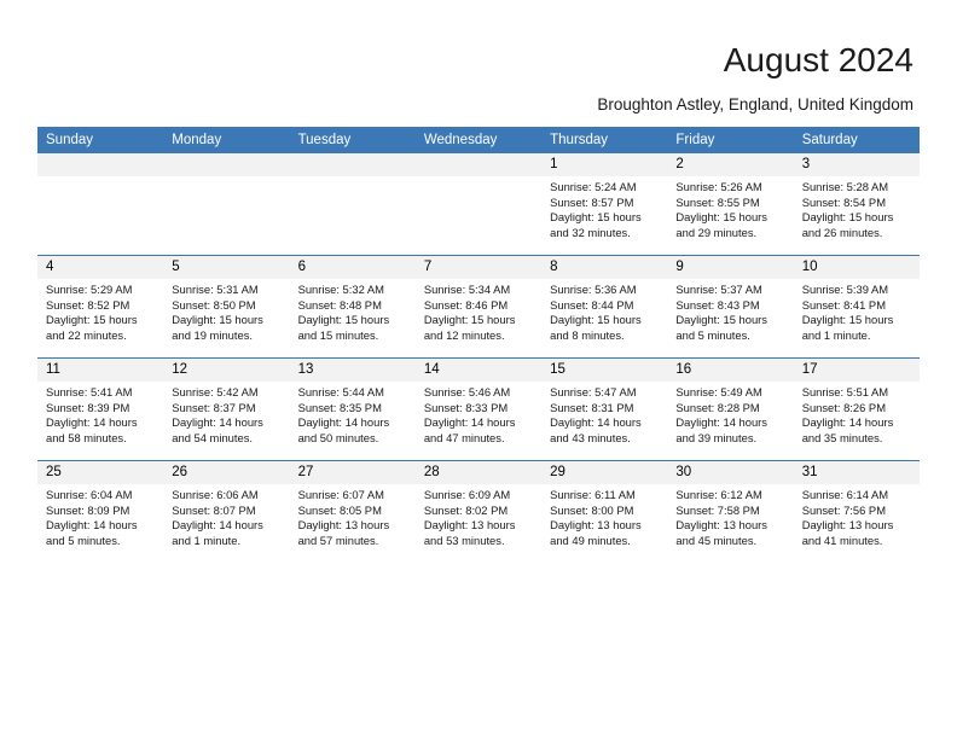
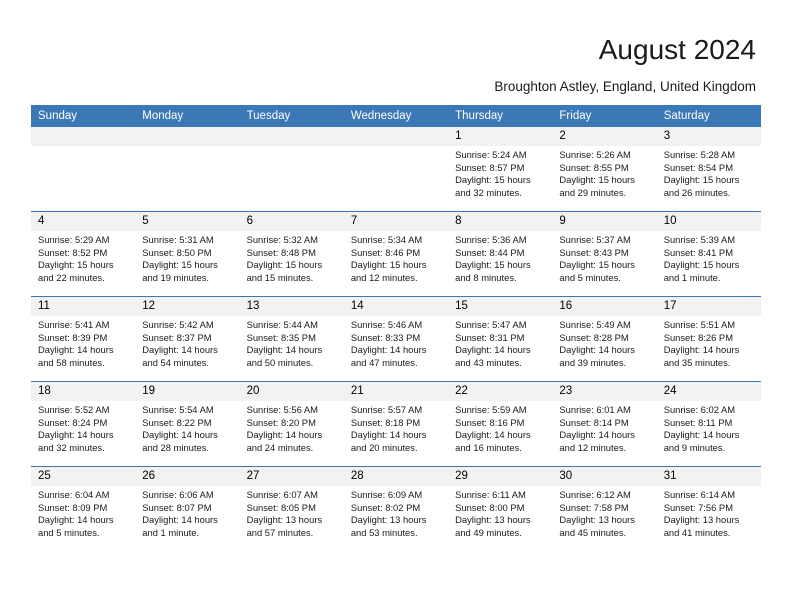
  August 2024
  Broughton Astley, England, United Kingdom
  Sunday	Monday	Tuesday	Wednesday	Thursday	Friday	Saturday
  				1Sunrise: 5:24 AMSunset: 8:57 PMDaylight: 15 hoursand 32 minutes.	2Sunrise: 5:26 AMSunset: 8:55 PMDaylight: 15 hoursand 29 minutes.	3Sunrise: 5:28 AMSunset: 8:54 PMDaylight: 15 hoursand 26 minutes.
  4Sunrise: 5:29 AMSunset: 8:52 PMDaylight: 15 hoursand 22 minutes.	5Sunrise: 5:31 AMSunset: 8:50 PMDaylight: 15 hoursand 19 minutes.	6Sunrise: 5:32 AMSunset: 8:48 PMDaylight: 15 hoursand 15 minutes.	7Sunrise: 5:34 AMSunset: 8:46 PMDaylight: 15 hoursand 12 minutes.	8Sunrise: 5:36 AMSunset: 8:44 PMDaylight: 15 hoursand 8 minutes.	9Sunrise: 5:37 AMSunset: 8:43 PMDaylight: 15 hoursand 5 minutes.	10Sunrise: 5:39 AMSunset: 8:41 PMDaylight: 15 hoursand 1 minute.
  11Sunrise: 5:41 AMSunset: 8:39 PMDaylight: 14 hoursand 58 minutes.	12Sunrise: 5:42 AMSunset: 8:37 PMDaylight: 14 hoursand 54 minutes.	13Sunrise: 5:44 AMSunset: 8:35 PMDaylight: 14 hoursand 50 minutes.	14Sunrise: 5:46 AMSunset: 8:33 PMDaylight: 14 hoursand 47 minutes.	15Sunrise: 5:47 AMSunset: 8:31 PMDaylight: 14 hoursand 43 minutes.	16Sunrise: 5:49 AMSunset: 8:28 PMDaylight: 14 hoursand 39 minutes.	17Sunrise: 5:51 AMSunset: 8:26 PMDaylight: 14 hoursand 35 minutes.
+ 18Sunrise: 5:52 AMSunset: 8:24 PMDaylight: 14 hoursand 32 minutes.	19Sunrise: 5:54 AMSunset: 8:22 PMDaylight: 14 hoursand 28 minutes.	20Sunrise: 5:56 AMSunset: 8:20 PMDaylight: 14 hoursand 24 minutes.	21Sunrise: 5:57 AMSunset: 8:18 PMDaylight: 14 hoursand 20 minutes.	22Sunrise: 5:59 AMSunset: 8:16 PMDaylight: 14 hoursand 16 minutes.	23Sunrise: 6:01 AMSunset: 8:14 PMDaylight: 14 hoursand 12 minutes.	24Sunrise: 6:02 AMSunset: 8:11 PMDaylight: 14 hoursand 9 minutes.
  25Sunrise: 6:04 AMSunset: 8:09 PMDaylight: 14 hoursand 5 minutes.	26Sunrise: 6:06 AMSunset: 8:07 PMDaylight: 14 hoursand 1 minute.	27Sunrise: 6:07 AMSunset: 8:05 PMDaylight: 13 hoursand 57 minutes.	28Sunrise: 6:09 AMSunset: 8:02 PMDaylight: 13 hoursand 53 minutes.	29Sunrise: 6:11 AMSunset: 8:00 PMDaylight: 13 hoursand 49 minutes.	30Sunrise: 6:12 AMSunset: 7:58 PMDaylight: 13 hoursand 45 minutes.	31Sunrise: 6:14 AMSunset: 7:56 PMDaylight: 13 hoursand 41 minutes.
